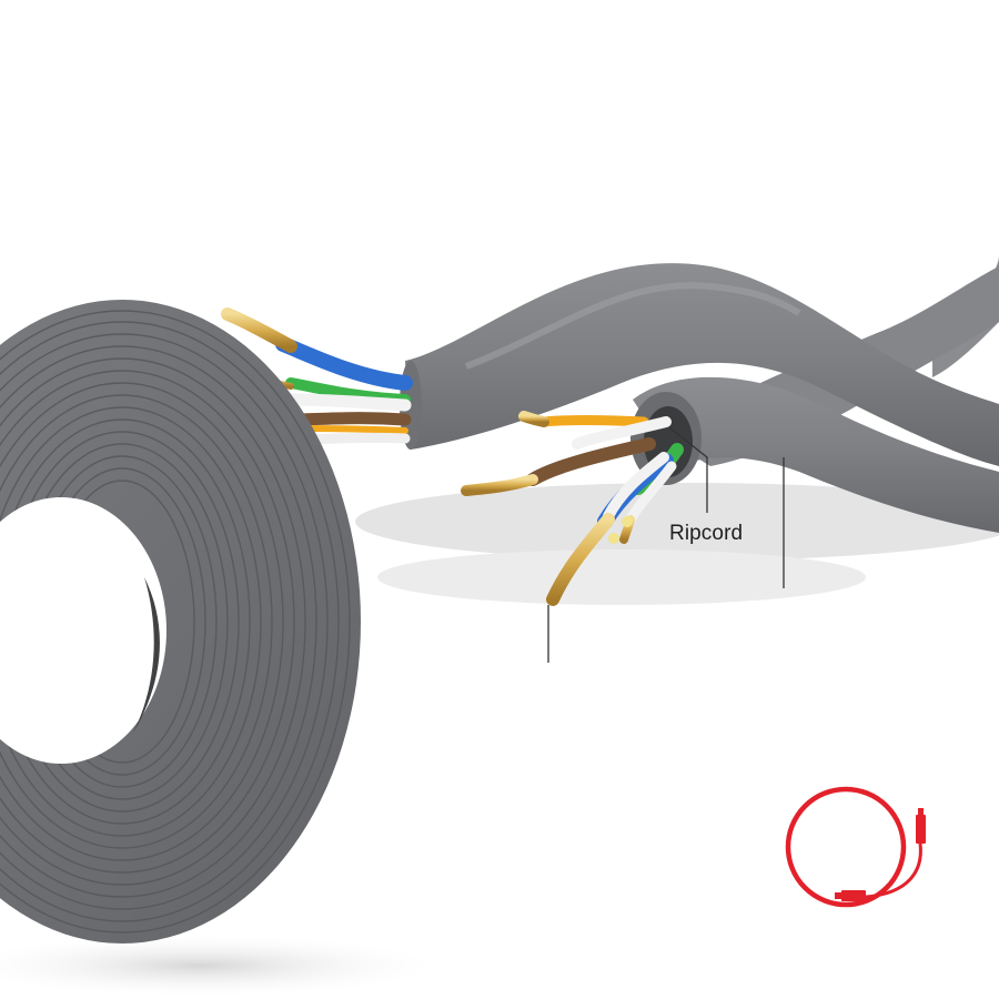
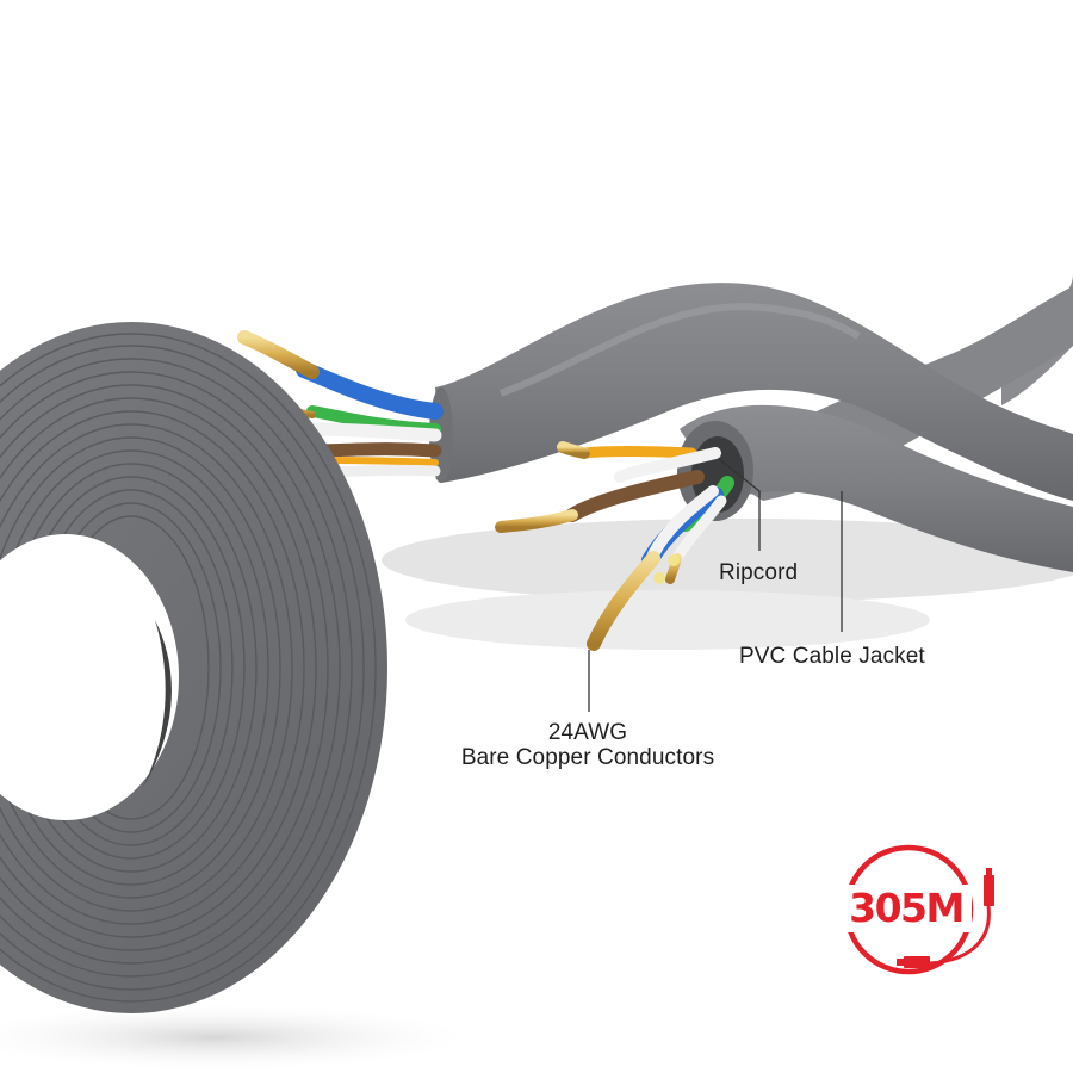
  Ripcord
+ PVC Cable Jacket
+ 24AWG
+ Bare Copper Conductors
+ 305M
